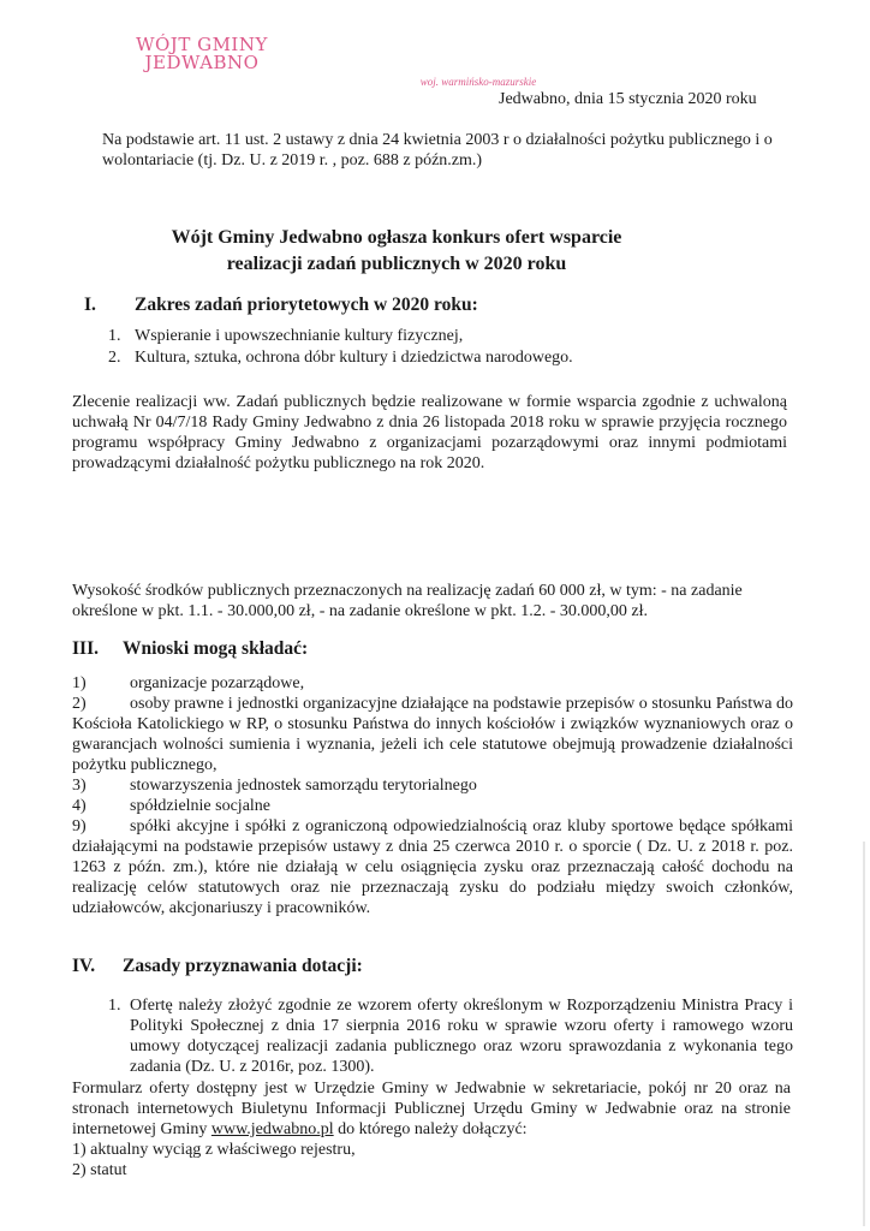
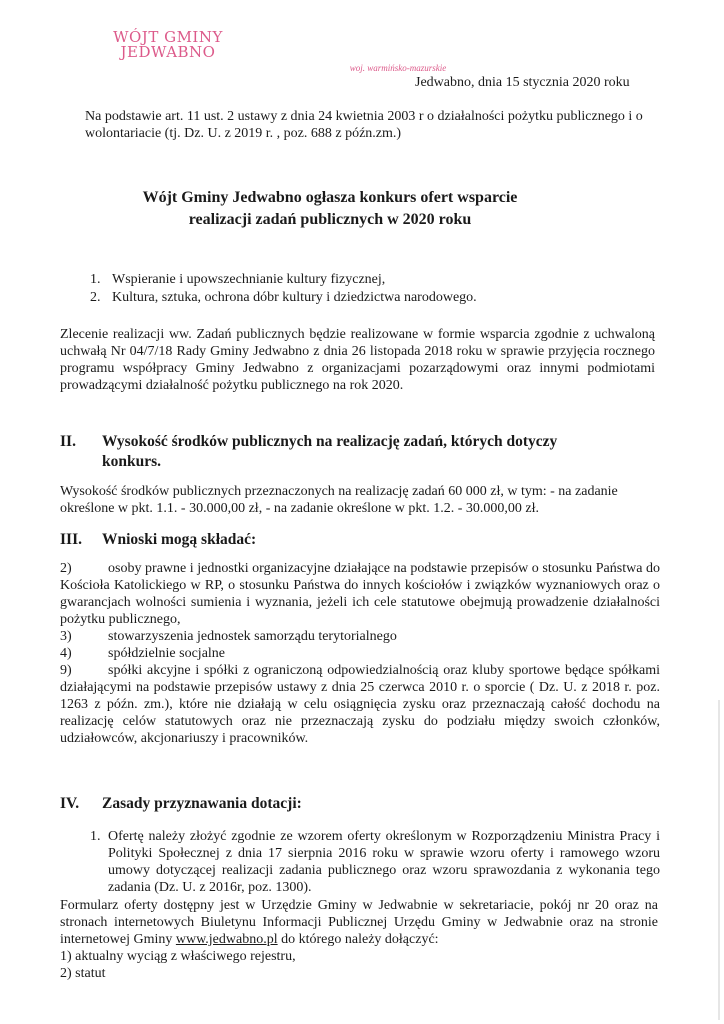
  WÓJT GMINY
  JEDWABNO
  woj. warmińsko-mazurskie
  Jedwabno, dnia 15 stycznia 2020 roku
  Na podstawie art. 11 ust. 2 ustawy z dnia 24 kwietnia 2003 r o działalności pożytku publicznego i o wolontariacie (tj. Dz. U. z 2019 r. , poz. 688 z późn.zm.)
  Wójt Gminy Jedwabno ogłasza konkurs ofert wsparcie
  realizacji zadań publicznych w 2020 roku
- I. Zakres zadań priorytetowych w 2020 roku:
  1. Wspieranie i upowszechnianie kultury fizycznej,
  2. Kultura, sztuka, ochrona dóbr kultury i dziedzictwa narodowego.
  Zlecenie realizacji ww. Zadań publicznych będzie realizowane w formie wsparcia zgodnie z uchwaloną uchwałą Nr 04/7/18 Rady Gminy Jedwabno z dnia 26 listopada 2018 roku w sprawie przyjęcia rocznego programu współpracy Gminy Jedwabno z organizacjami pozarządowymi oraz innymi podmiotami prowadzącymi działalność pożytku publicznego na rok 2020.
+ II. Wysokość środków publicznych na realizację zadań, których dotyczy
+ konkurs.
  Wysokość środków publicznych przeznaczonych na realizację zadań 60 000 zł, w tym: - na zadanie określone w pkt. 1.1. - 30.000,00 zł, - na zadanie określone w pkt. 1.2. - 30.000,00 zł.
  III. Wnioski mogą składać:
- 1) organizacje pozarządowe,
  2) osoby prawne i jednostki organizacyjne działające na podstawie przepisów o stosunku Państwa do Kościoła Katolickiego w RP, o stosunku Państwa do innych kościołów i związków wyznaniowych oraz o gwarancjach wolności sumienia i wyznania, jeżeli ich cele statutowe obejmują prowadzenie działalności pożytku publicznego,
  3) stowarzyszenia jednostek samorządu terytorialnego
  4) spółdzielnie socjalne
  9) spółki akcyjne i spółki z ograniczoną odpowiedzialnością oraz kluby sportowe będące spółkami działającymi na podstawie przepisów ustawy z dnia 25 czerwca 2010 r. o sporcie ( Dz. U. z 2018 r. poz. 1263 z późn. zm.), które nie działają w celu osiągnięcia zysku oraz przeznaczają całość dochodu na realizację celów statutowych oraz nie przeznaczają zysku do podziału między swoich członków, udziałowców, akcjonariuszy i pracowników.
  IV. Zasady przyznawania dotacji:
  1.
  Ofertę należy złożyć zgodnie ze wzorem oferty określonym w Rozporządzeniu Ministra Pracy i Polityki Społecznej z dnia 17 sierpnia 2016 roku w sprawie wzoru oferty i ramowego wzoru umowy dotyczącej realizacji zadania publicznego oraz wzoru sprawozdania z wykonania tego zadania (Dz. U. z 2016r, poz. 1300).
  Formularz oferty dostępny jest w Urzędzie Gminy w Jedwabnie w sekretariacie, pokój nr 20 oraz na stronach internetowych Biuletynu Informacji Publicznej Urzędu Gminy w Jedwabnie oraz na stronie internetowej Gminy www.jedwabno.pl do którego należy dołączyć:
  1) aktualny wyciąg z właściwego rejestru,
  2) statut
